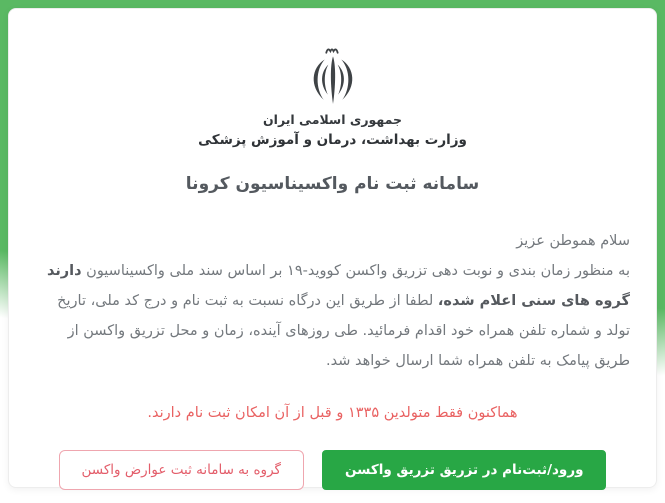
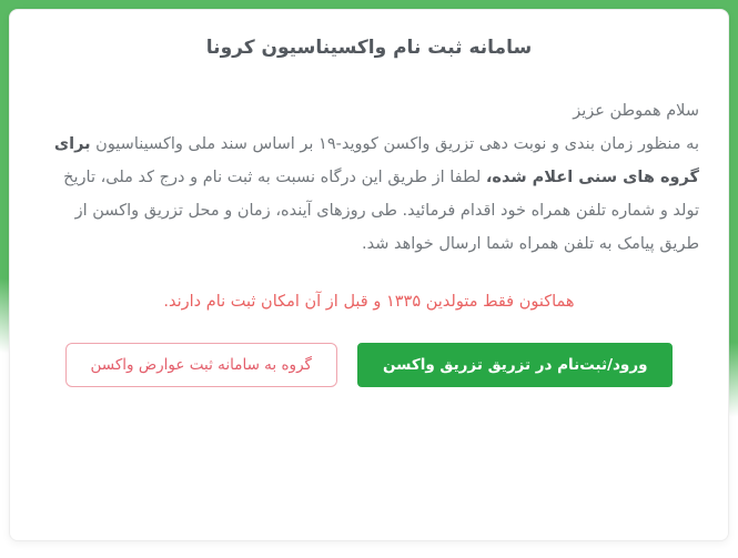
- جمهوری اسلامی ایران
- وزارت بهداشت، درمان و آموزش پزشکی
  سامانه ثبت نام واکسیناسیون کرونا
  سلام هموطن عزیز
- به منظور زمان بندی و نوبت دهی تزریق واکسن کووید-۱۹ بر اساس سند ملی واکسیناسیون دارند گروه های سنی اعلام شده، لطفا از طریق این درگاه نسبت به ثبت نام و درج کد ملی، تاریخ تولد و شماره تلفن همراه خود اقدام فرمائید. طی روزهای آینده، زمان و محل تزریق واکسن از طریق پیامک به تلفن همراه شما ارسال خواهد شد.
+ به منظور زمان بندی و نوبت دهی تزریق واکسن کووید-۱۹ بر اساس سند ملی واکسیناسیون برای گروه های سنی اعلام شده، لطفا از طریق این درگاه نسبت به ثبت نام و درج کد ملی، تاریخ تولد و شماره تلفن همراه خود اقدام فرمائید. طی روزهای آینده، زمان و محل تزریق واکسن از طریق پیامک به تلفن همراه شما ارسال خواهد شد.
  هماکنون فقط متولدین ۱۳۳۵ و قبل از آن امکان ثبت نام دارند.
  ورود/ثبت‌نام در تزریق تزریق واکسن
  گروه به سامانه ثبت عوارض واکسن
